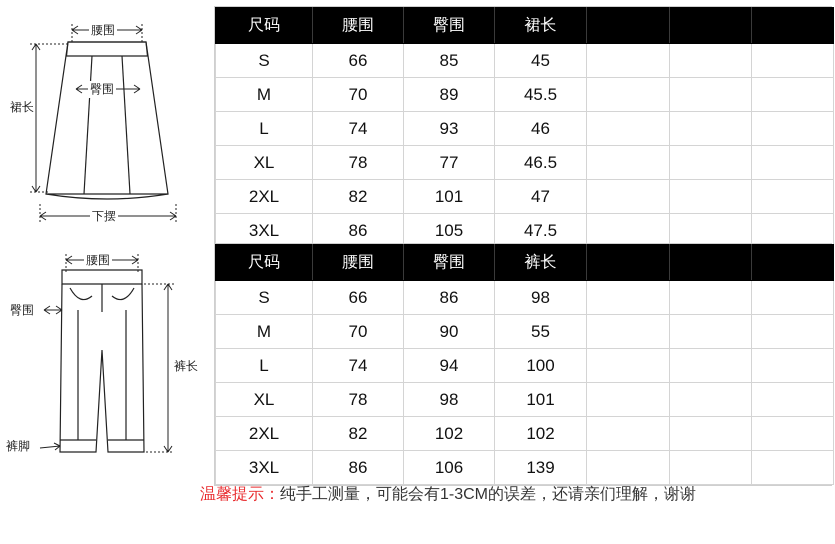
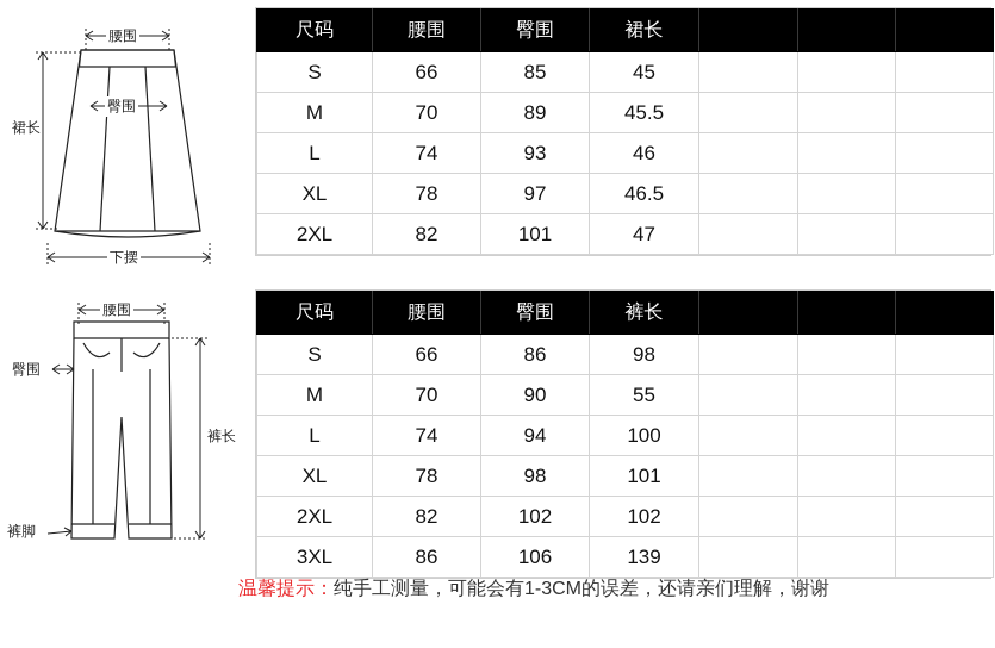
  腰围
  臀围
  裙长
  下摆
  腰围
  臀围
  裤长
  裤脚
  尺码	腰围	臀围	裙长
  S	66	85	45
  M	70	89	45.5
  L	74	93	46
- XL	78	77	46.5
+ XL	78	97	46.5
  2XL	82	101	47
- 3XL	86	105	47.5
  尺码	腰围	臀围	裤长
  S	66	86	98
  M	70	90	55
  L	74	94	100
  XL	78	98	101
  2XL	82	102	102
  3XL	86	106	139
  温馨提示：纯手工测量，可能会有1-3CM的误差，还请亲们理解，谢谢
